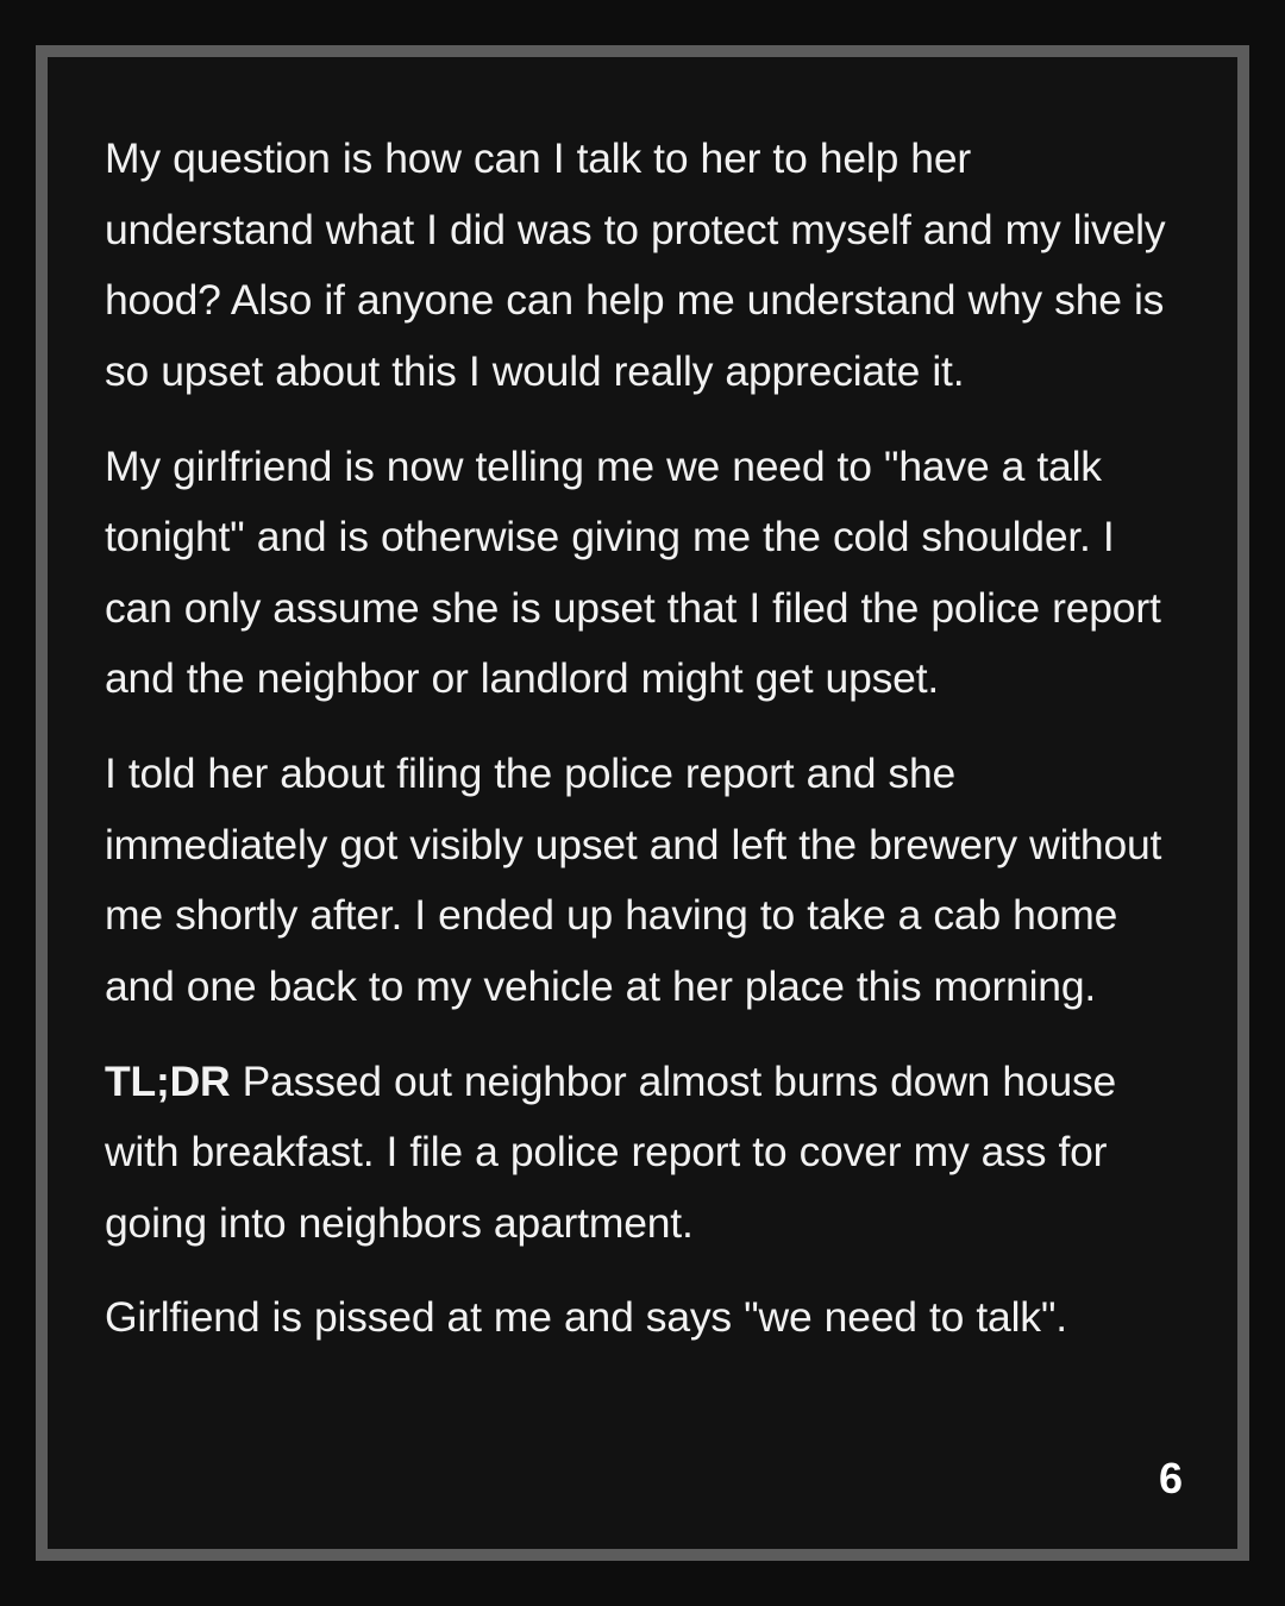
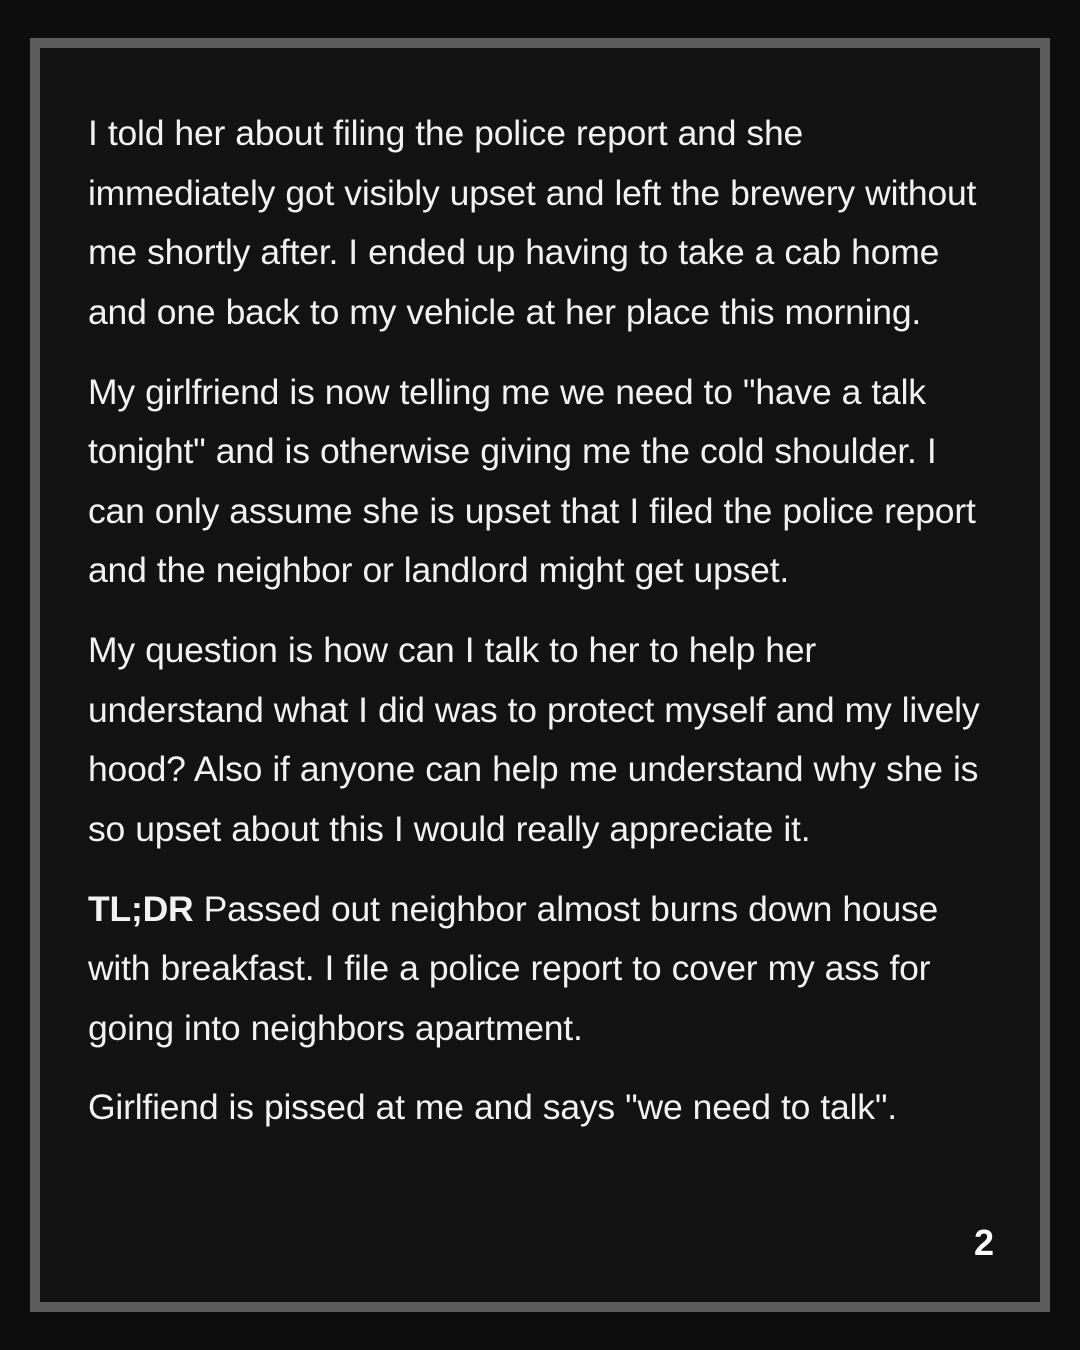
- My question is how can I talk to her to help her understand what I did was to protect myself and my lively hood? Also if anyone can help me understand why she is so upset about this I would really appreciate it.
+ I told her about filing the police report and she immediately got visibly upset and left the brewery without me shortly after. I ended up having to take a cab home and one back to my vehicle at her place this morning.
  My girlfriend is now telling me we need to "have a talk tonight" and is otherwise giving me the cold shoulder. I can only assume she is upset that I filed the police report and the neighbor or landlord might get upset.
- I told her about filing the police report and she immediately got visibly upset and left the brewery without me shortly after. I ended up having to take a cab home and one back to my vehicle at her place this morning.
+ My question is how can I talk to her to help her understand what I did was to protect myself and my lively hood? Also if anyone can help me understand why she is so upset about this I would really appreciate it.
  TL;DR Passed out neighbor almost burns down house with breakfast. I file a police report to cover my ass for going into neighbors apartment.
  Girlfiend is pissed at me and says "we need to talk".
- 6
+ 2
